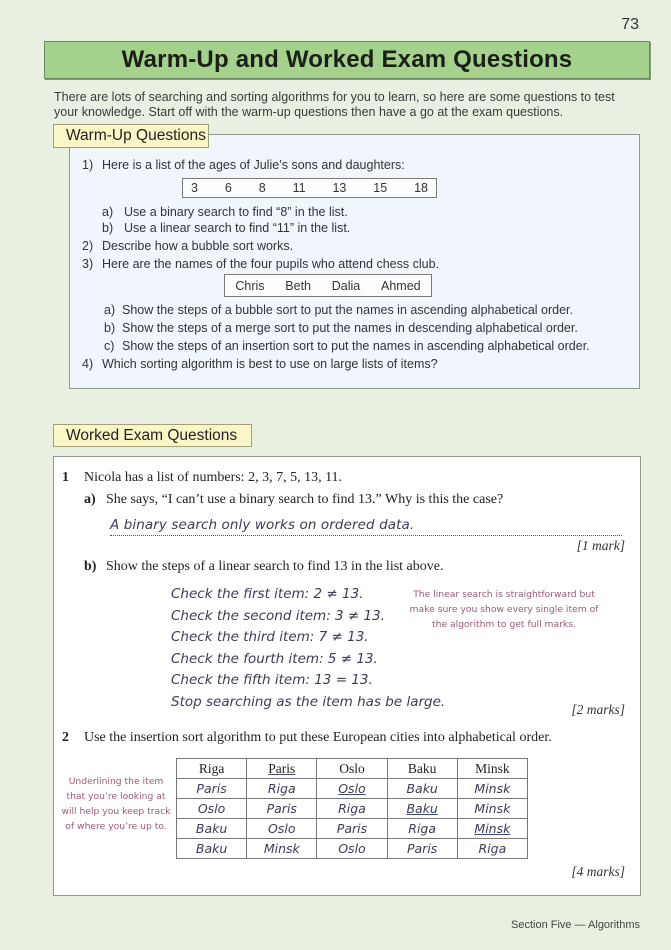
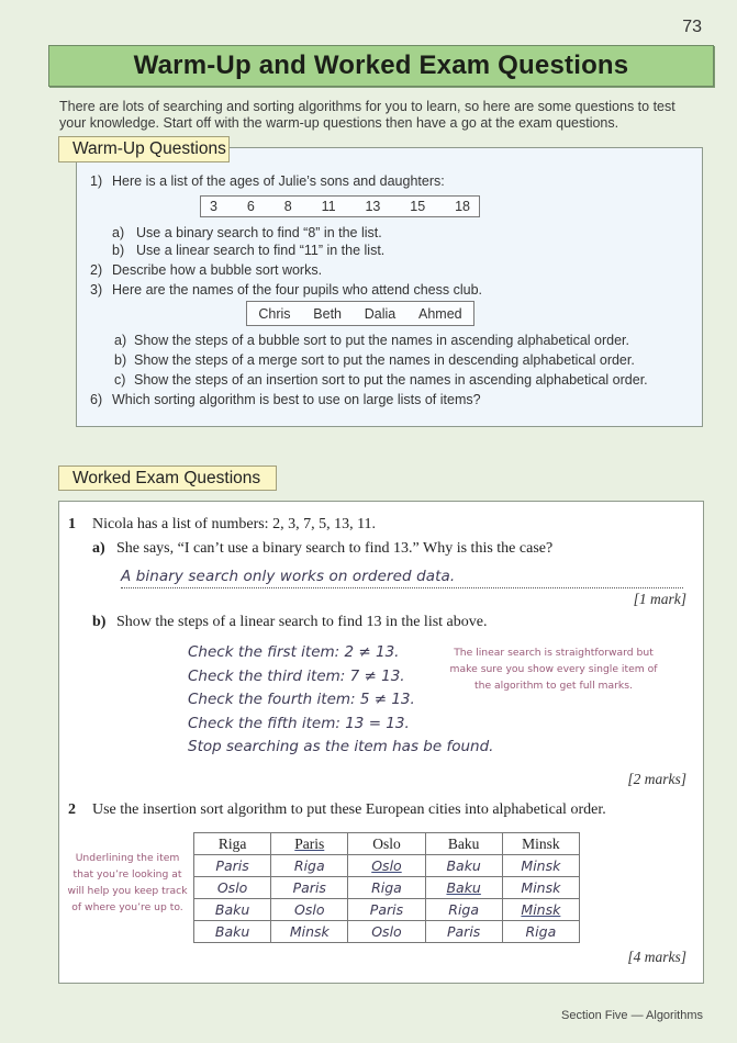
  73
  Warm-Up and Worked Exam Questions
  There are lots of searching and sorting algorithms for you to learn, so here are some questions to test your knowledge. Start off with the warm-up questions then have a go at the exam questions.
  Warm-Up Questions
  1) Here is a list of the ages of Julie’s sons and daughters:
  3
  6
  8
  11
  13
  15
  18
  a) Use a binary search to find “8” in the list.
  b) Use a linear search to find “11” in the list.
  2) Describe how a bubble sort works.
  3) Here are the names of the four pupils who attend chess club.
  Chris
  Beth
  Dalia
  Ahmed
  a) Show the steps of a bubble sort to put the names in ascending alphabetical order.
  b) Show the steps of a merge sort to put the names in descending alphabetical order.
  c) Show the steps of an insertion sort to put the names in ascending alphabetical order.
- 4) Which sorting algorithm is best to use on large lists of items?
+ 6) Which sorting algorithm is best to use on large lists of items?
  Worked Exam Questions
  1 Nicola has a list of numbers: 2, 3, 7, 5, 13, 11.
  a) She says, “I can’t use a binary search to find 13.” Why is this the case?
  A binary search only works on ordered data.
  [1 mark]
  b) Show the steps of a linear search to find 13 in the list above.
  Check the first item: 2 ≠ 13.
- Check the second item: 3 ≠ 13.
  Check the third item: 7 ≠ 13.
  Check the fourth item: 5 ≠ 13.
  Check the fifth item: 13 = 13.
- Stop searching as the item has be large.
+ Stop searching as the item has be found.
  The linear search is straightforward but make sure you show every single item of the algorithm to get full marks.
  [2 marks]
  2 Use the insertion sort algorithm to put these European cities into alphabetical order.
  Underlining the item that you’re looking at will help you keep track of where you’re up to.
  Riga	Paris	Oslo	Baku	Minsk
  Paris	Riga	Oslo	Baku	Minsk
  Oslo	Paris	Riga	Baku	Minsk
  Baku	Oslo	Paris	Riga	Minsk
  Baku	Minsk	Oslo	Paris	Riga
  [4 marks]
  Section Five — Algorithms
